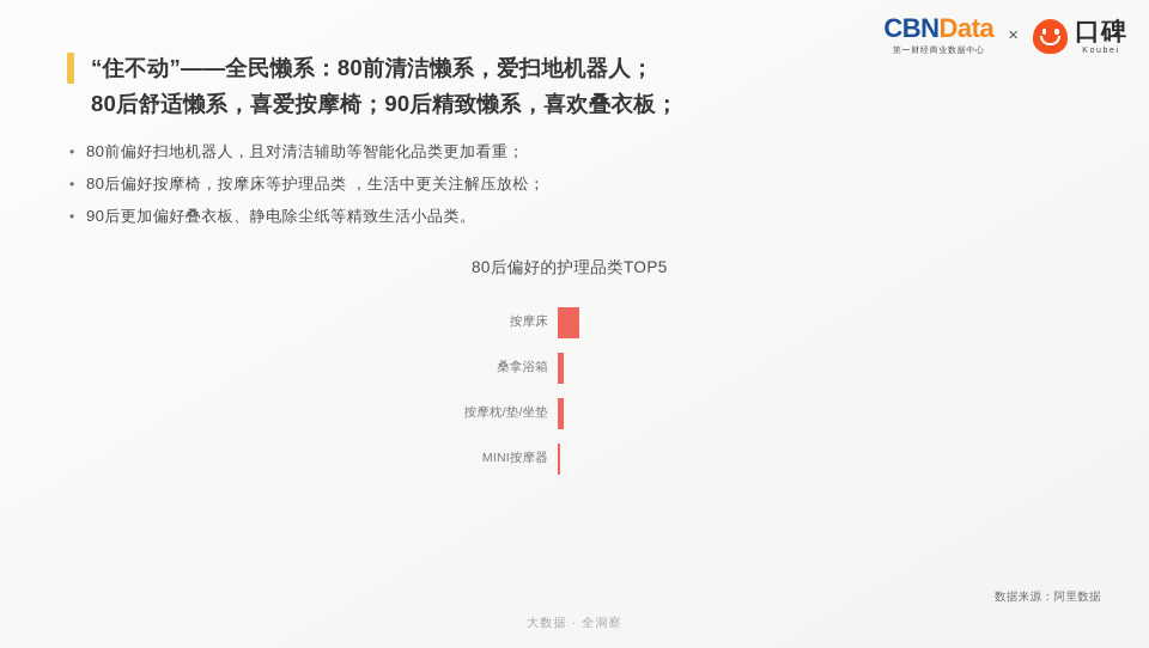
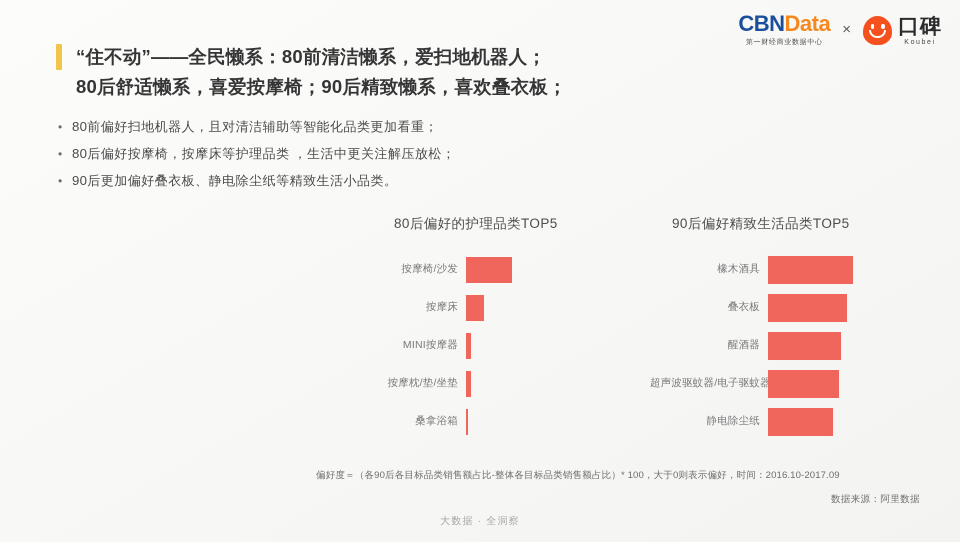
  CBNData
  第一财经商业数据中心
  ×
  口碑
  “住不动”——全民懒系：80前清洁懒系，爱扫地机器人；
  80后舒适懒系，喜爱按摩椅；90后精致懒系，喜欢叠衣板；
  •
  80前偏好扫地机器人，且对清洁辅助等智能化品类更加看重；
  •
  80后偏好按摩椅，按摩床等护理品类 ，生活中更关注解压放松；
  •
  90后更加偏好叠衣板、静电除尘纸等精致生活小品类。
  80后偏好的护理品类TOP5
+ 按摩椅/沙发
  按摩床
- 桑拿浴箱
+ MINI按摩器
  按摩枕/垫/坐垫
- MINI按摩器
+ 桑拿浴箱
+ 90后偏好精致生活品类TOP5
+ 橡木酒具
+ 叠衣板
+ 醒酒器
+ 超声波驱蚊器/电子驱蚊器
+ 静电除尘纸
+ 偏好度＝（各90后各目标品类销售额占比-整体各目标品类销售额占比）* 100，大于0则表示偏好，时间：2016.10-2017.09
  数据来源：阿里数据
  大数据 · 全洞察
